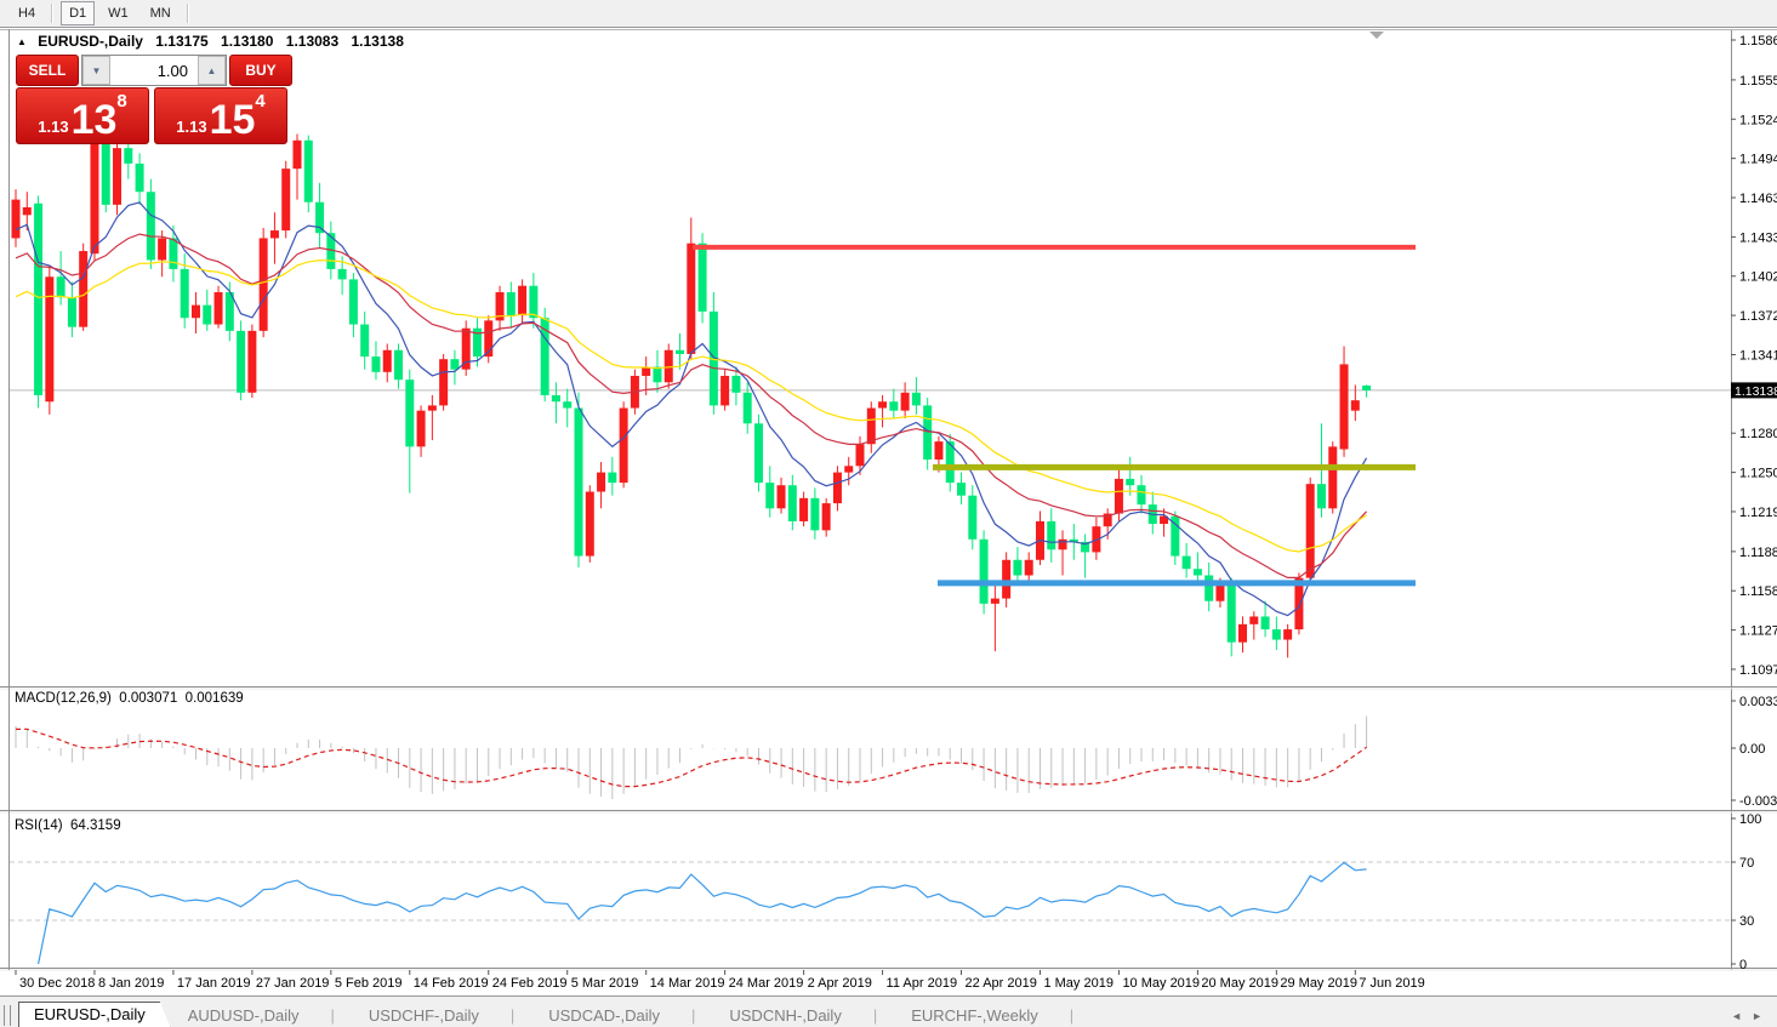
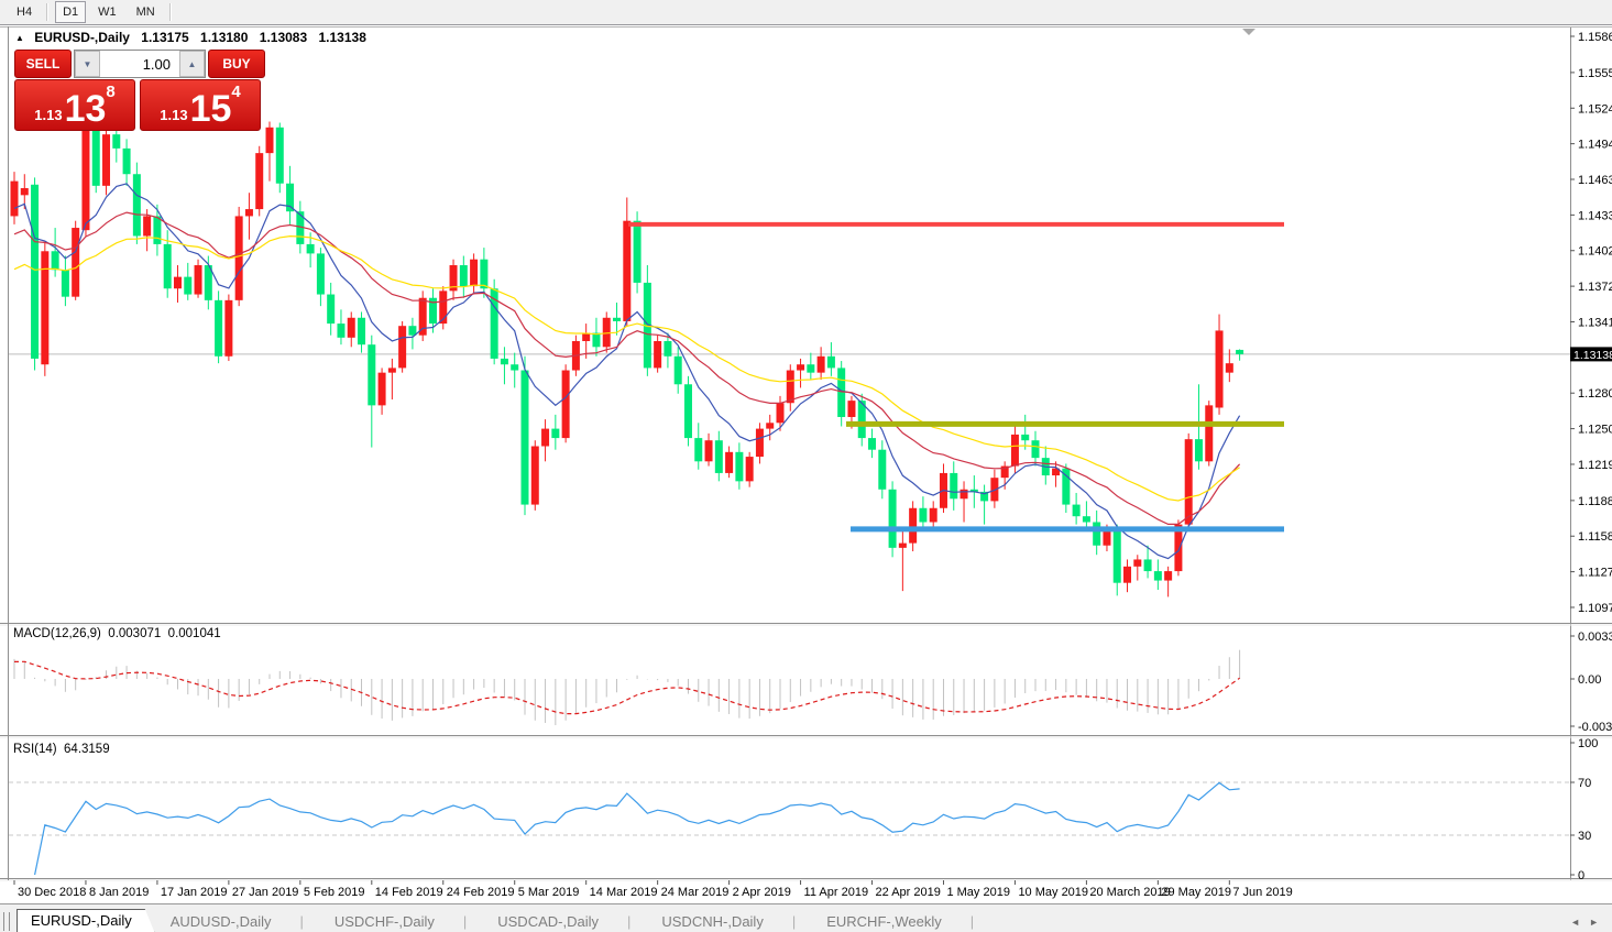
  1.158
  1.155
  1.152
  1.149
  1.146
  1.143
  1.140
  1.137
  1.134
  1.128
  1.125
  1.121
  1.1188
  1.1158
  1.1127
  1.109
  1.1313
  0.00
  100
  70
  30
  0
  30 Dec 2018
  8 Jan 2019
  17 Jan 2019
  27 Jan 2019
  5 Feb 2019
  14 Feb 2019
  24 Feb 2019
  5 Mar 2019
  14 Mar 2019
  24 Mar 2019
  2 Apr 2019
  11 Apr 2019
  22 Apr 2019
  1 May 2019
  10 May 2019
- 20 May 2019
+ 20 March 2019
  29 May 2019
  7 Jun 2019
  H4
  D1
  W1
  MN
  ▲ EURUSD-,Daily 1.13175 1.13180 1.13083 1.13138
  SELL
  ▼
  1.00
  ▲
  BUY
  1.13
  13
  8
  1.13
  15
  4
- MACD(12,26,9) 0.003071 0.001639
+ MACD(12,26,9) 0.003071 0.001041
  RSI(14) 64.3159
  EURUSD-,Daily
  AUDUSD-,Daily
  USDCHF-,Daily
  USDCAD-,Daily
  USDCNH-,Daily
  EURCHF-,Weekly
  ◄
  ►
